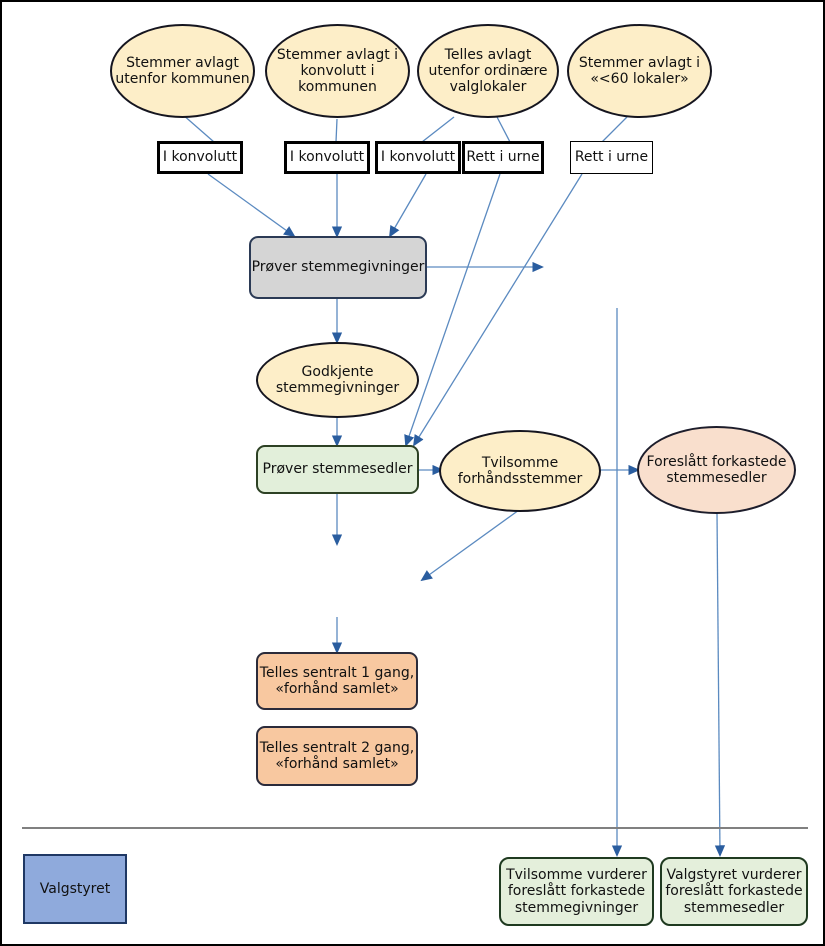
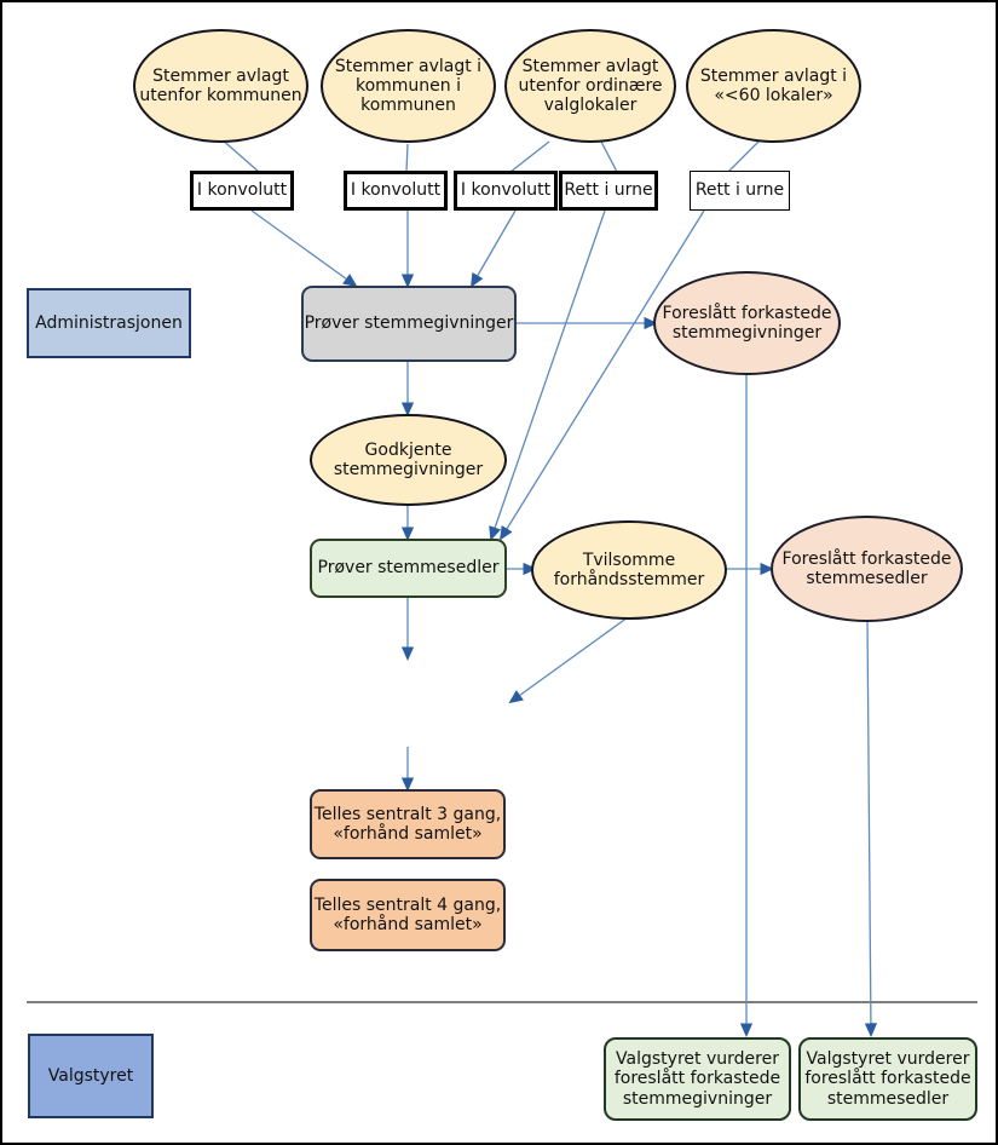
  Stemmer avlagt utenfor kommunen
- Stemmer avlagt i konvolutt i kommunen
+ Stemmer avlagt i kommunen i kommunen
- Telles avlagt utenfor ordinære valglokaler
+ Stemmer avlagt utenfor ordinære valglokaler
  Stemmer avlagt i «<60 lokaler»
  I konvolutt
  I konvolutt
  I konvolutt
  Rett i urne
  Rett i urne
+ Administrasjonen
  Prøver stemmegivninger
  Prøver stemmesedler
+ Foreslått forkastede stemmegivninger
  Godkjente stemmegivninger
  Tvilsomme forhåndsstemmer
  Foreslått forkastede stemmesedler
- Telles sentralt 1 gang, «forhånd samlet»
+ Telles sentralt 3 gang, «forhånd samlet»
- Telles sentralt 2 gang, «forhånd samlet»
+ Telles sentralt 4 gang, «forhånd samlet»
  Valgstyret
- Tvilsomme vurderer foreslått forkastede stemmegivninger
+ Valgstyret vurderer foreslått forkastede stemmegivninger
  Valgstyret vurderer foreslått forkastede stemmesedler
